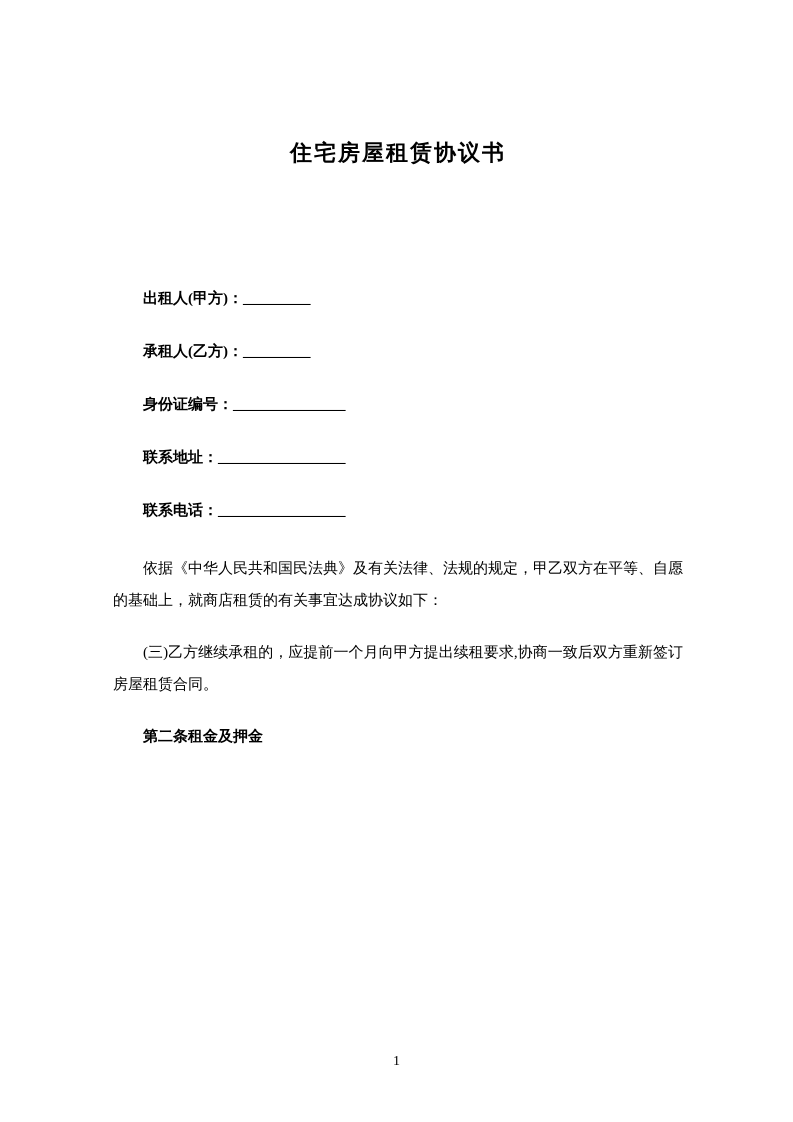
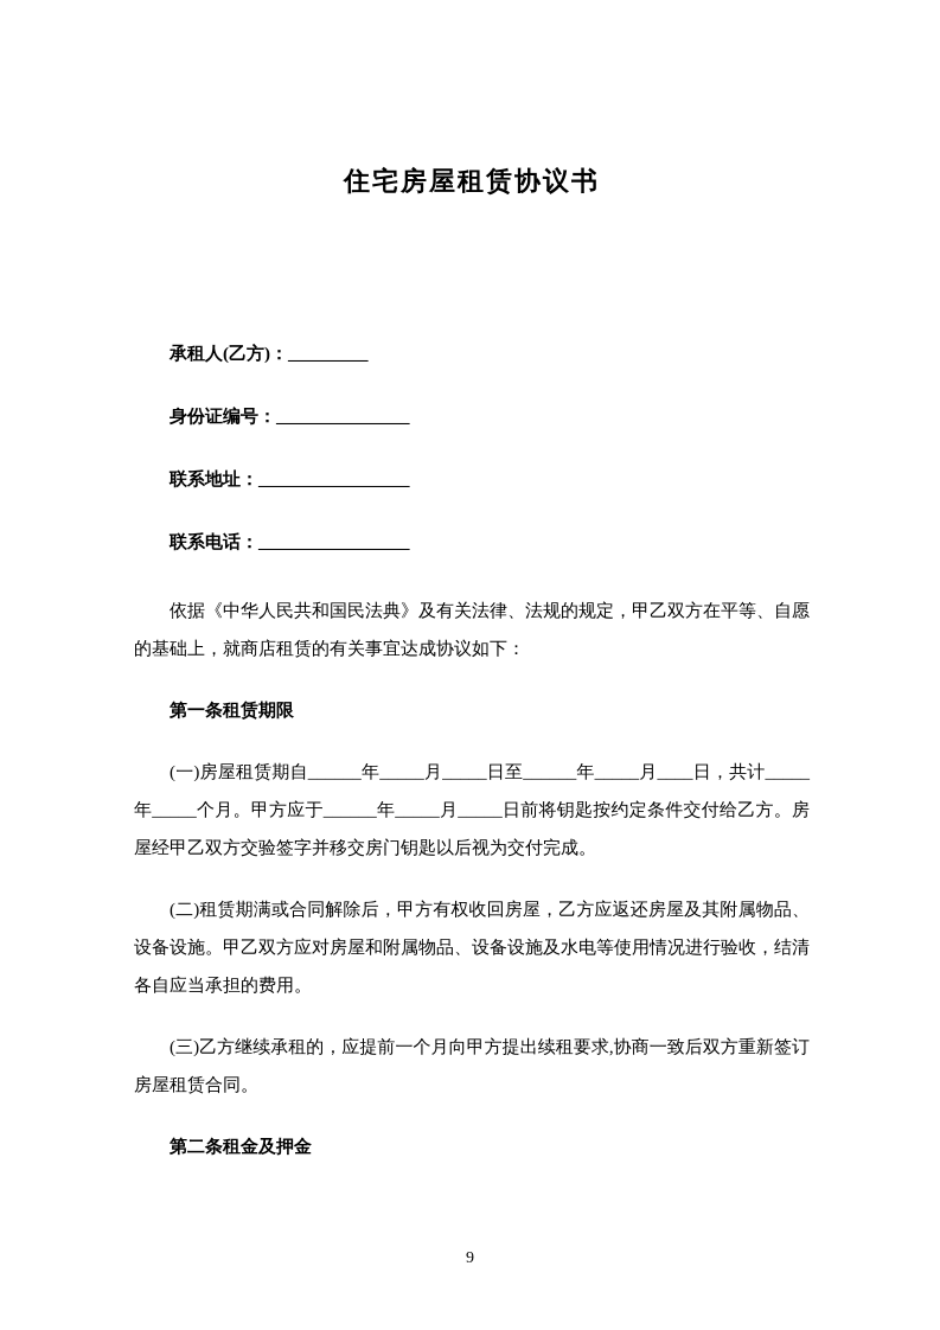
  住宅房屋租赁协议书
- 出租人(甲方)：_________
  承租人(乙方)：_________
  身份证编号：_______________
  联系地址：_________________
  联系电话：_________________
  依据《中华人民共和国民法典》及有关法律、法规的规定，甲乙双方在平等、自愿的基础上，就商店租赁的有关事宜达成协议如下：
+ 第一条租赁期限
+ (一)房屋租赁期自______年_____月_____日至______年_____月____日，共计_____年_____个月。甲方应于______年_____月_____日前将钥匙按约定条件交付给乙方。房屋经甲乙双方交验签字并移交房门钥匙以后视为交付完成。
+ (二)租赁期满或合同解除后，甲方有权收回房屋，乙方应返还房屋及其附属物品、设备设施。甲乙双方应对房屋和附属物品、设备设施及水电等使用情况进行验收，结清各自应当承担的费用。
  (三)乙方继续承租的，应提前一个月向甲方提出续租要求,协商一致后双方重新签订房屋租赁合同。
  第二条租金及押金
- 1
+ 9
